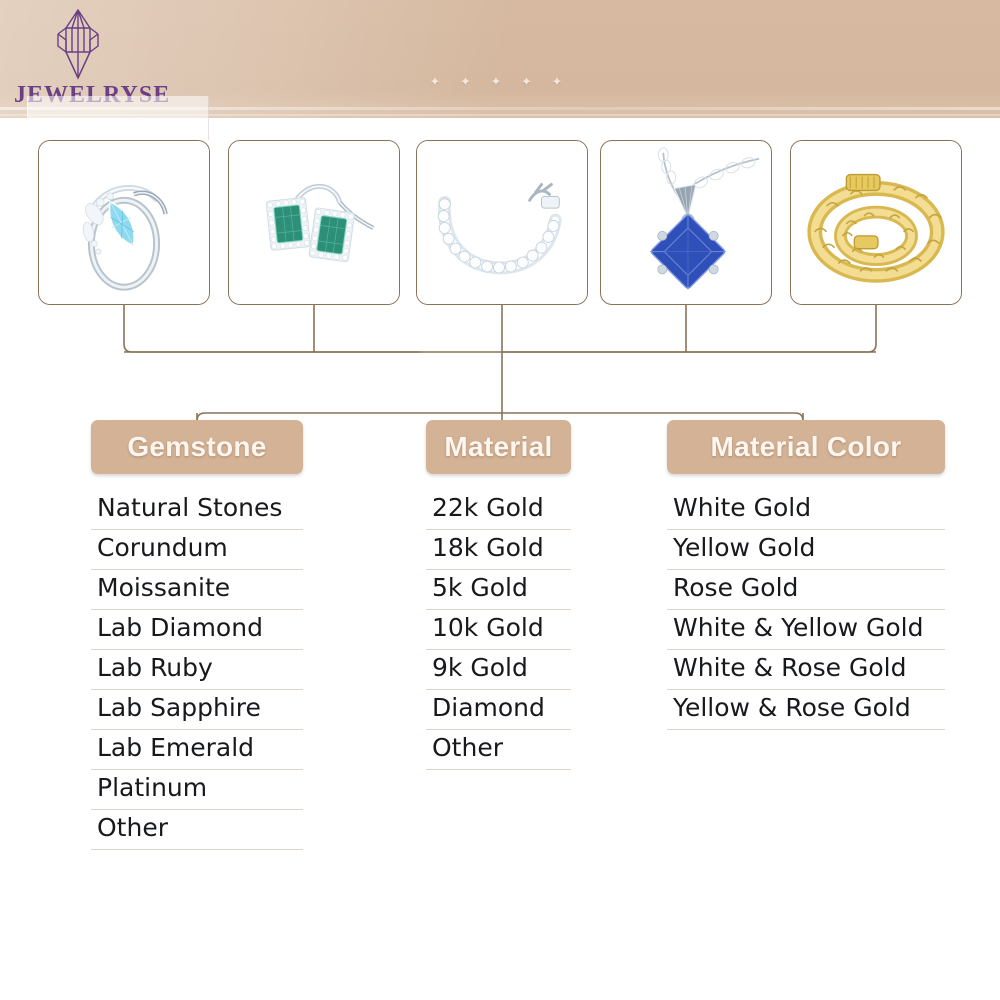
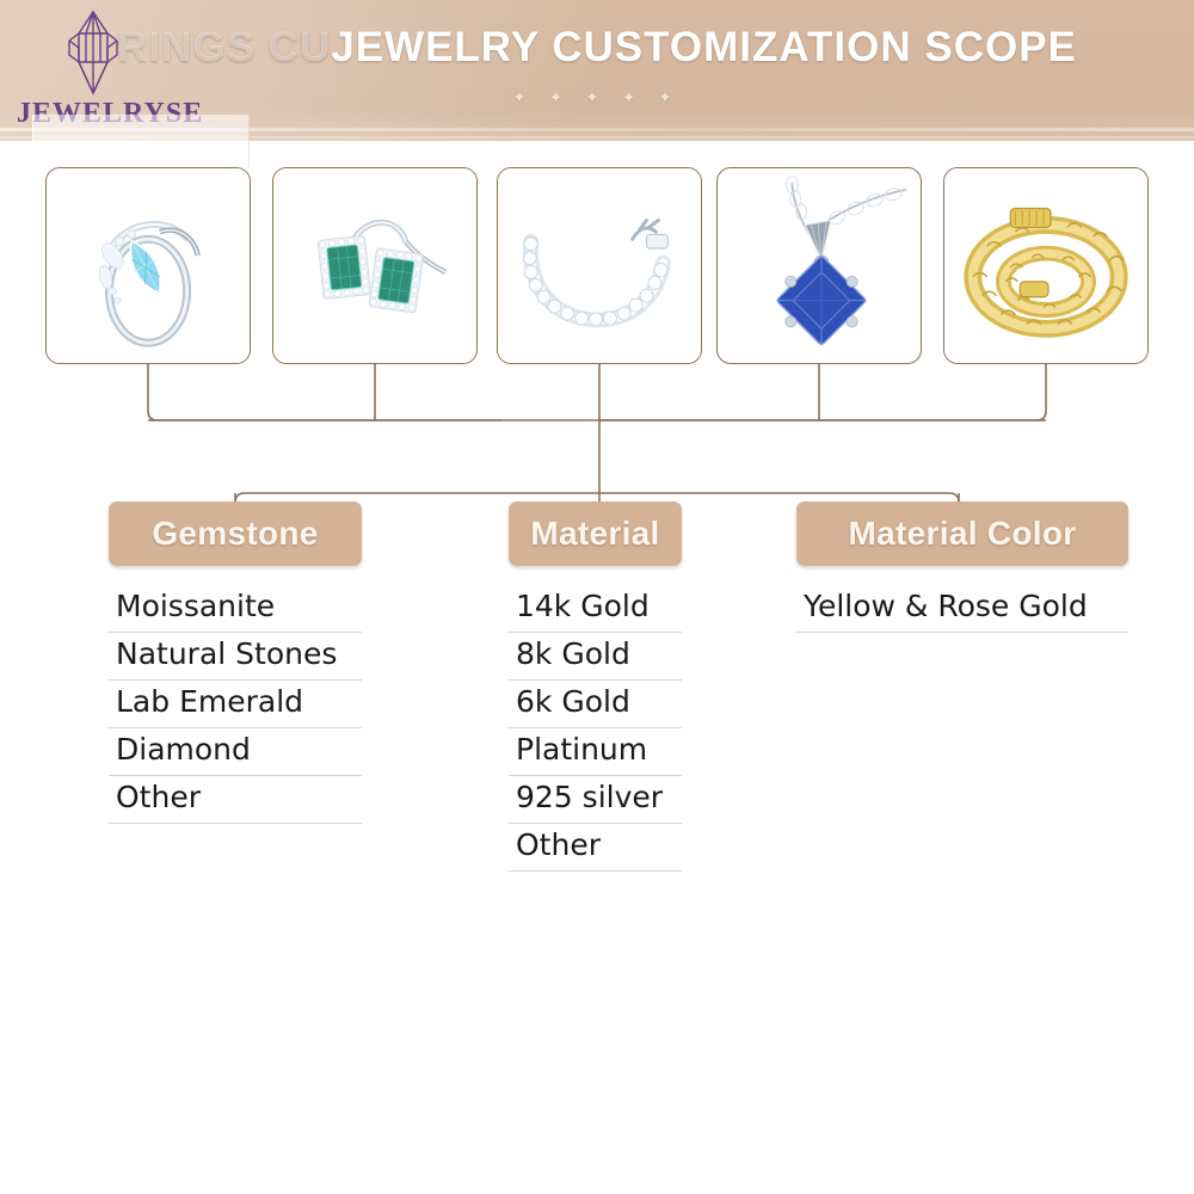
+ RINGS CUJEWELRY CUSTOMIZATION SCOPE
  ✦ ✦ ✦ ✦ ✦
  JEWELRY
  Gemstone
- Natural Stones
+ Moissanite
- Corundum
- Moissanite
+ Natural Stones
- Lab Diamond
- Lab Ruby
- Lab Sapphire
  Lab Emerald
- Platinum
+ Diamond
  Other
  Material
- 22k Gold
- 18k Gold
- 5k Gold
+ 14k Gold
- 10k Gold
+ 8k Gold
- 9k Gold
+ 6k Gold
- Diamond
+ Platinum
+ 925 silver
  Other
  Material Color
- White Gold
- Yellow Gold
- Rose Gold
- White & Yellow Gold
- White & Rose Gold
  Yellow & Rose Gold
